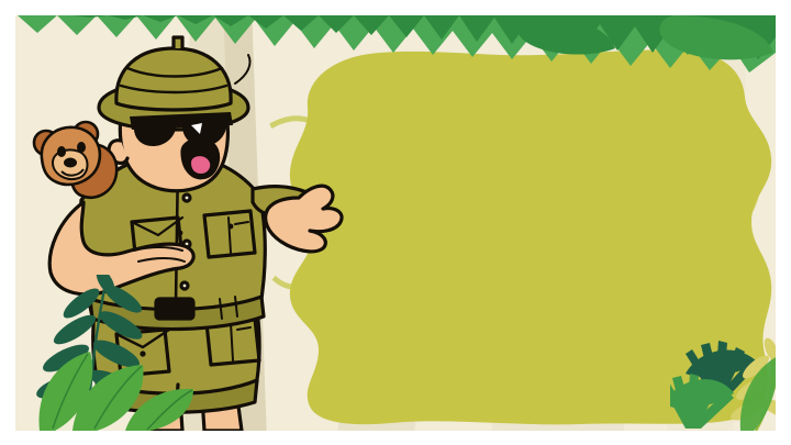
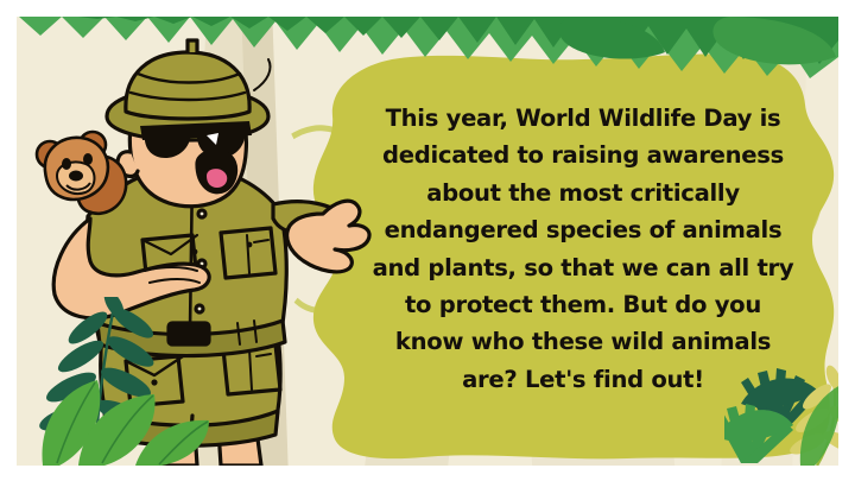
+ This year, World Wildlife Day is
+ dedicated to raising awareness
+ about the most critically
+ endangered species of animals
+ and plants, so that we can all try
+ to protect them. But do you
+ know who these wild animals
+ are? Let's find out!
